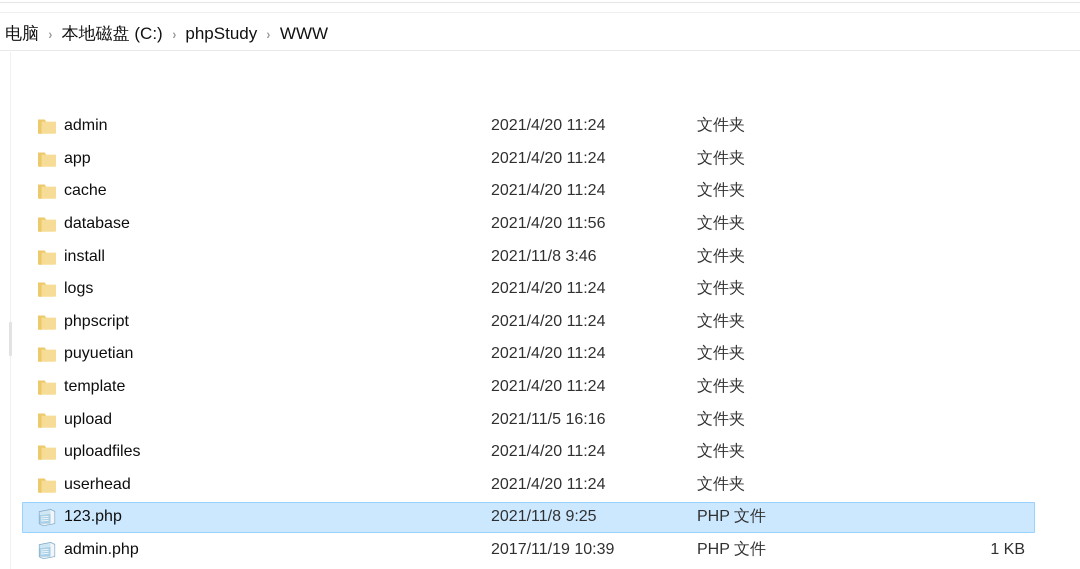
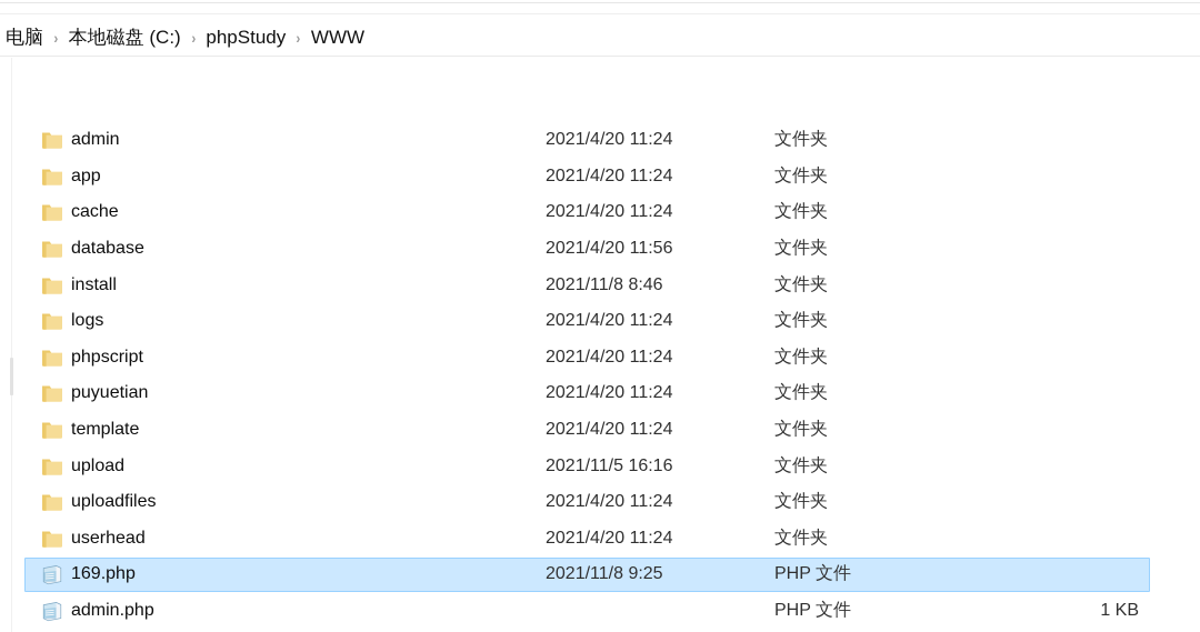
  电脑
  ›
  本地磁盘 (C:)
  ›
  phpStudy
  ›
  WWW
  admin
  2021/4/20 11:24
  文件夹
  app
  2021/4/20 11:24
  文件夹
  cache
  2021/4/20 11:24
  文件夹
  database
  2021/4/20 11:56
  文件夹
  install
- 2021/11/8 3:46
+ 2021/11/8 8:46
  文件夹
  logs
  2021/4/20 11:24
  文件夹
  phpscript
  2021/4/20 11:24
  文件夹
  puyuetian
  2021/4/20 11:24
  文件夹
  template
  2021/4/20 11:24
  文件夹
  upload
  2021/11/5 16:16
  文件夹
  uploadfiles
  2021/4/20 11:24
  文件夹
  userhead
  2021/4/20 11:24
  文件夹
- 123.php
+ 169.php
  2021/11/8 9:25
  PHP 文件
  admin.php
- 2017/11/19 10:39
  PHP 文件
  1 KB
